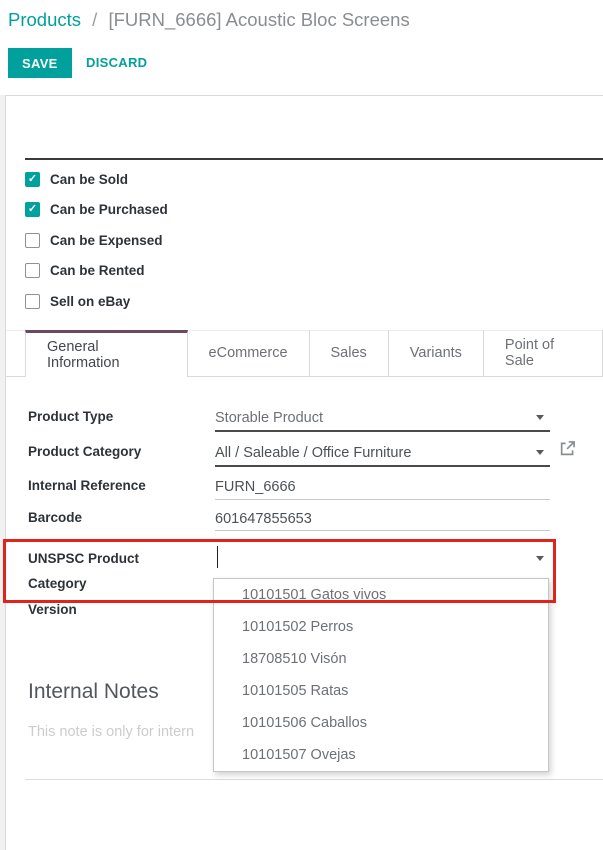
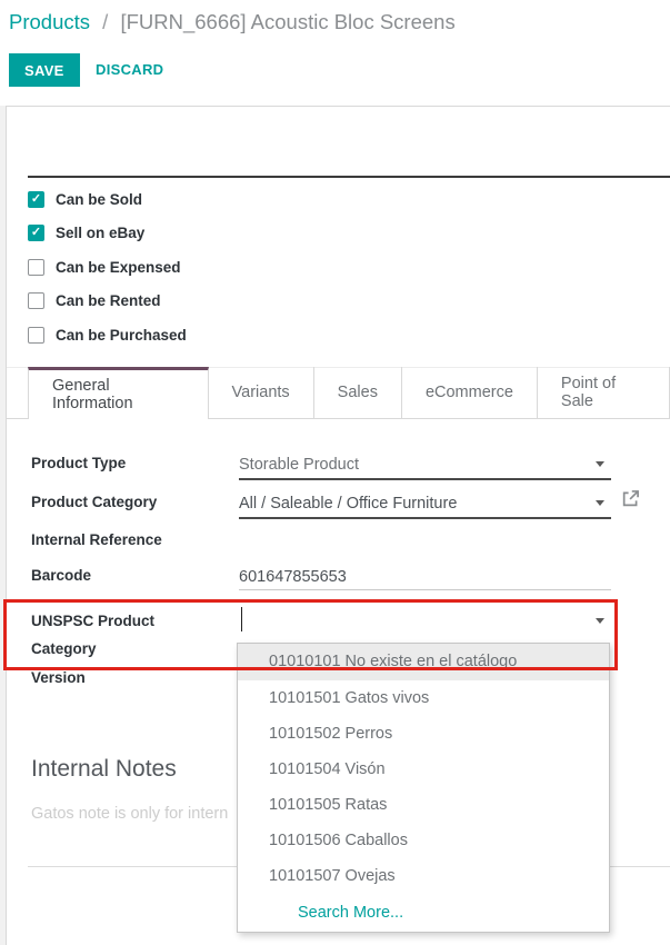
  Products / [FURN_6666] Acoustic Bloc Screens
  SAVE
  DISCARD
  ✓
  Can be Sold
  ✓
- Can be Purchased
+ Sell on eBay
  Can be Expensed
  Can be Rented
- Sell on eBay
+ Can be Purchased
  General Information
- eCommerce
+ Variants
  Sales
- Variants
+ eCommerce
  Point of Sale
  Product Type
  Storable Product
  Product Category
  All / Saleable / Office Furniture
  Internal Reference
- FURN_6666
  Barcode
  601647855653
  UNSPSC Product Category
  Version
  Internal Notes
- This note is only for intern
+ Gatos note is only for intern
+ 01010101 No existe en el catálogo
  10101501 Gatos vivos
  10101502 Perros
- 18708510 Visón
+ 10101504 Visón
  10101505 Ratas
  10101506 Caballos
  10101507 Ovejas
+ Search More...
